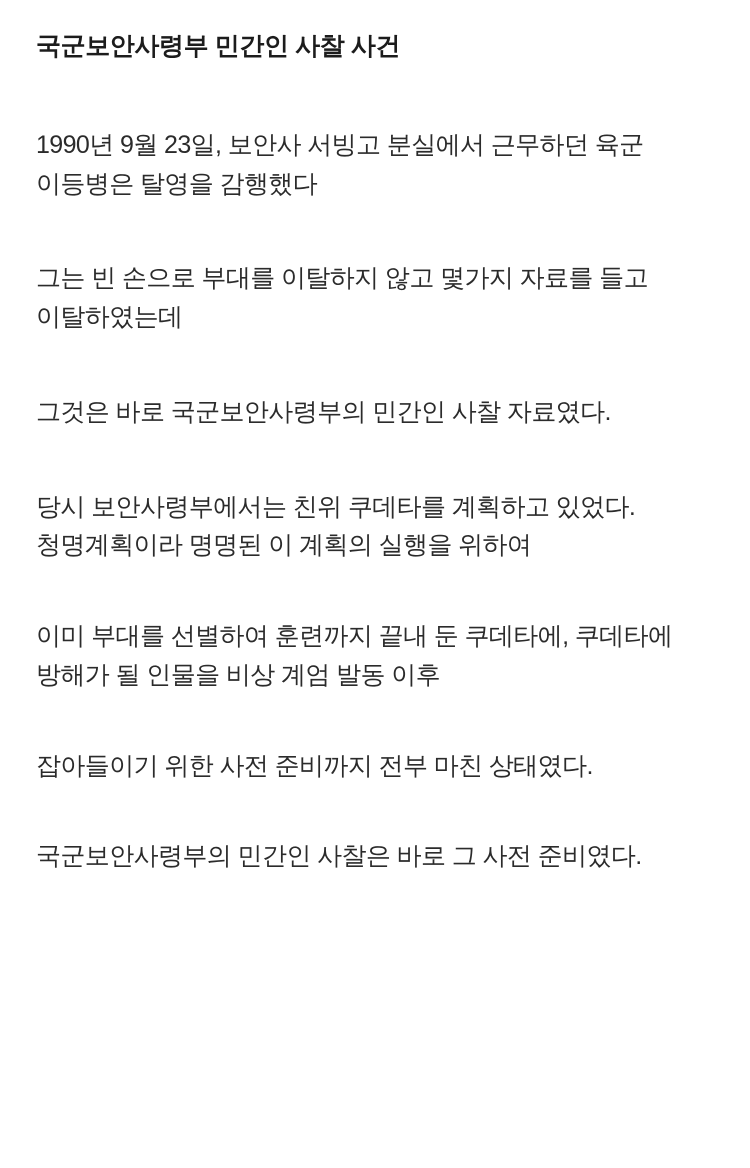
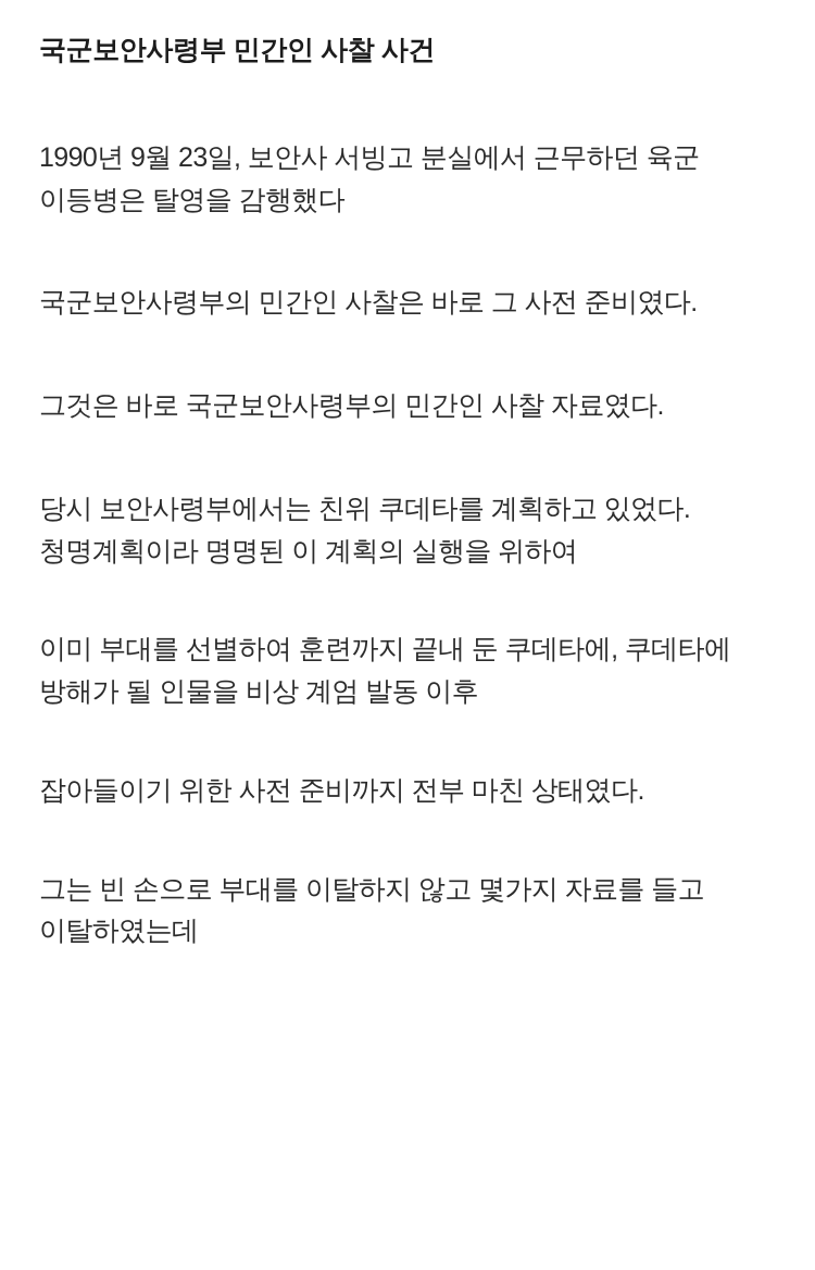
  국군보안사령부 민간인 사찰 사건
  1990년 9월 23일, 보안사 서빙고 분실에서 근무하던 육군 이등병은 탈영을 감행했다
- 그는 빈 손으로 부대를 이탈하지 않고 몇가지 자료를 들고 이탈하였는데
+ 국군보안사령부의 민간인 사찰은 바로 그 사전 준비였다.
  그것은 바로 국군보안사령부의 민간인 사찰 자료였다.
  당시 보안사령부에서는 친위 쿠데타를 계획하고 있었다. 청명계획이라 명명된 이 계획의 실행을 위하여
  이미 부대를 선별하여 훈련까지 끝내 둔 쿠데타에, 쿠데타에 방해가 될 인물을 비상 계엄 발동 이후
  잡아들이기 위한 사전 준비까지 전부 마친 상태였다.
- 국군보안사령부의 민간인 사찰은 바로 그 사전 준비였다.
+ 그는 빈 손으로 부대를 이탈하지 않고 몇가지 자료를 들고 이탈하였는데
